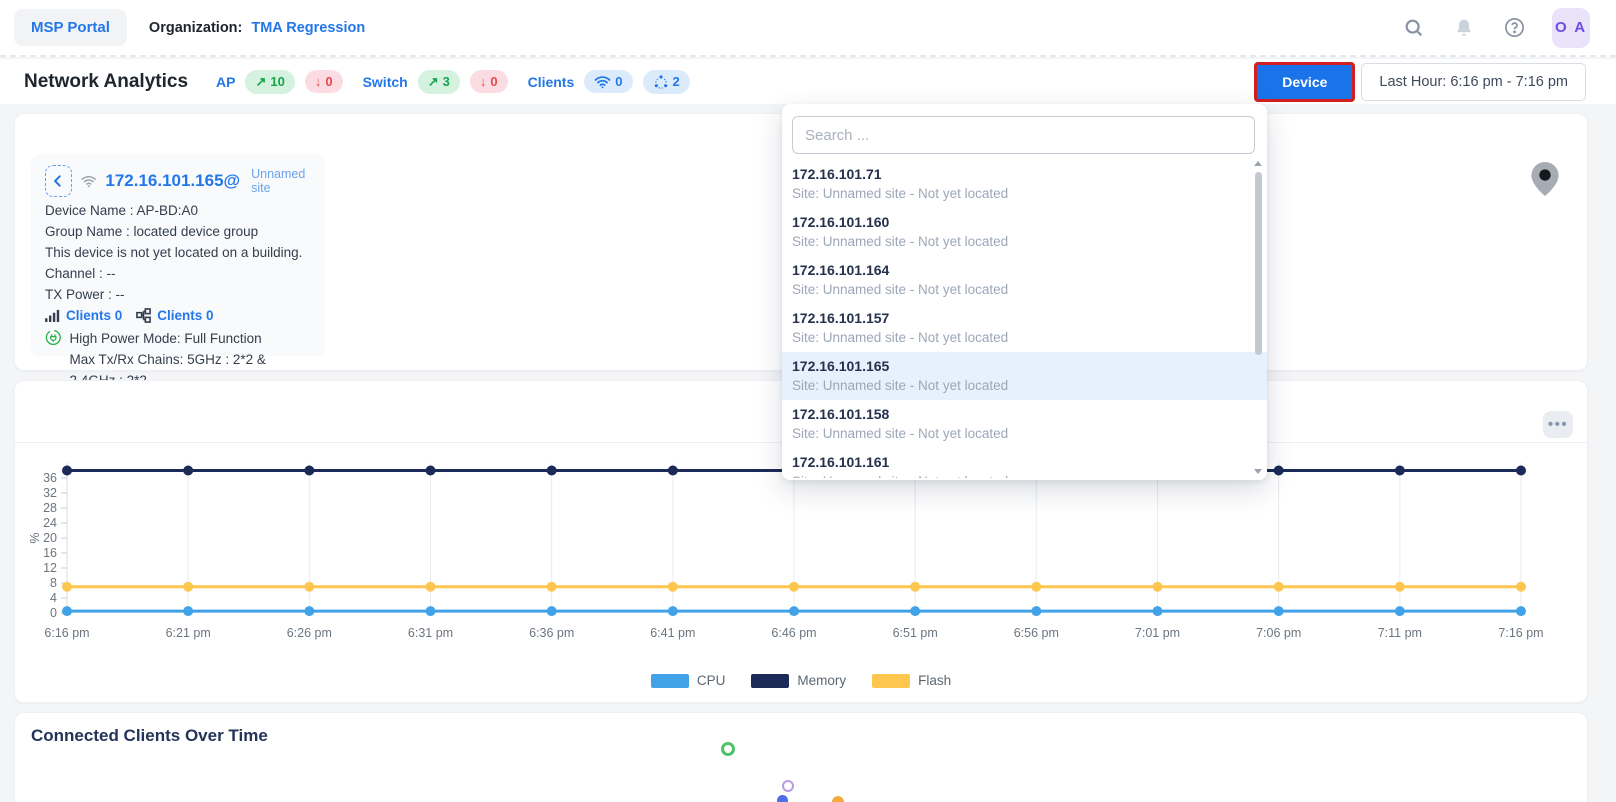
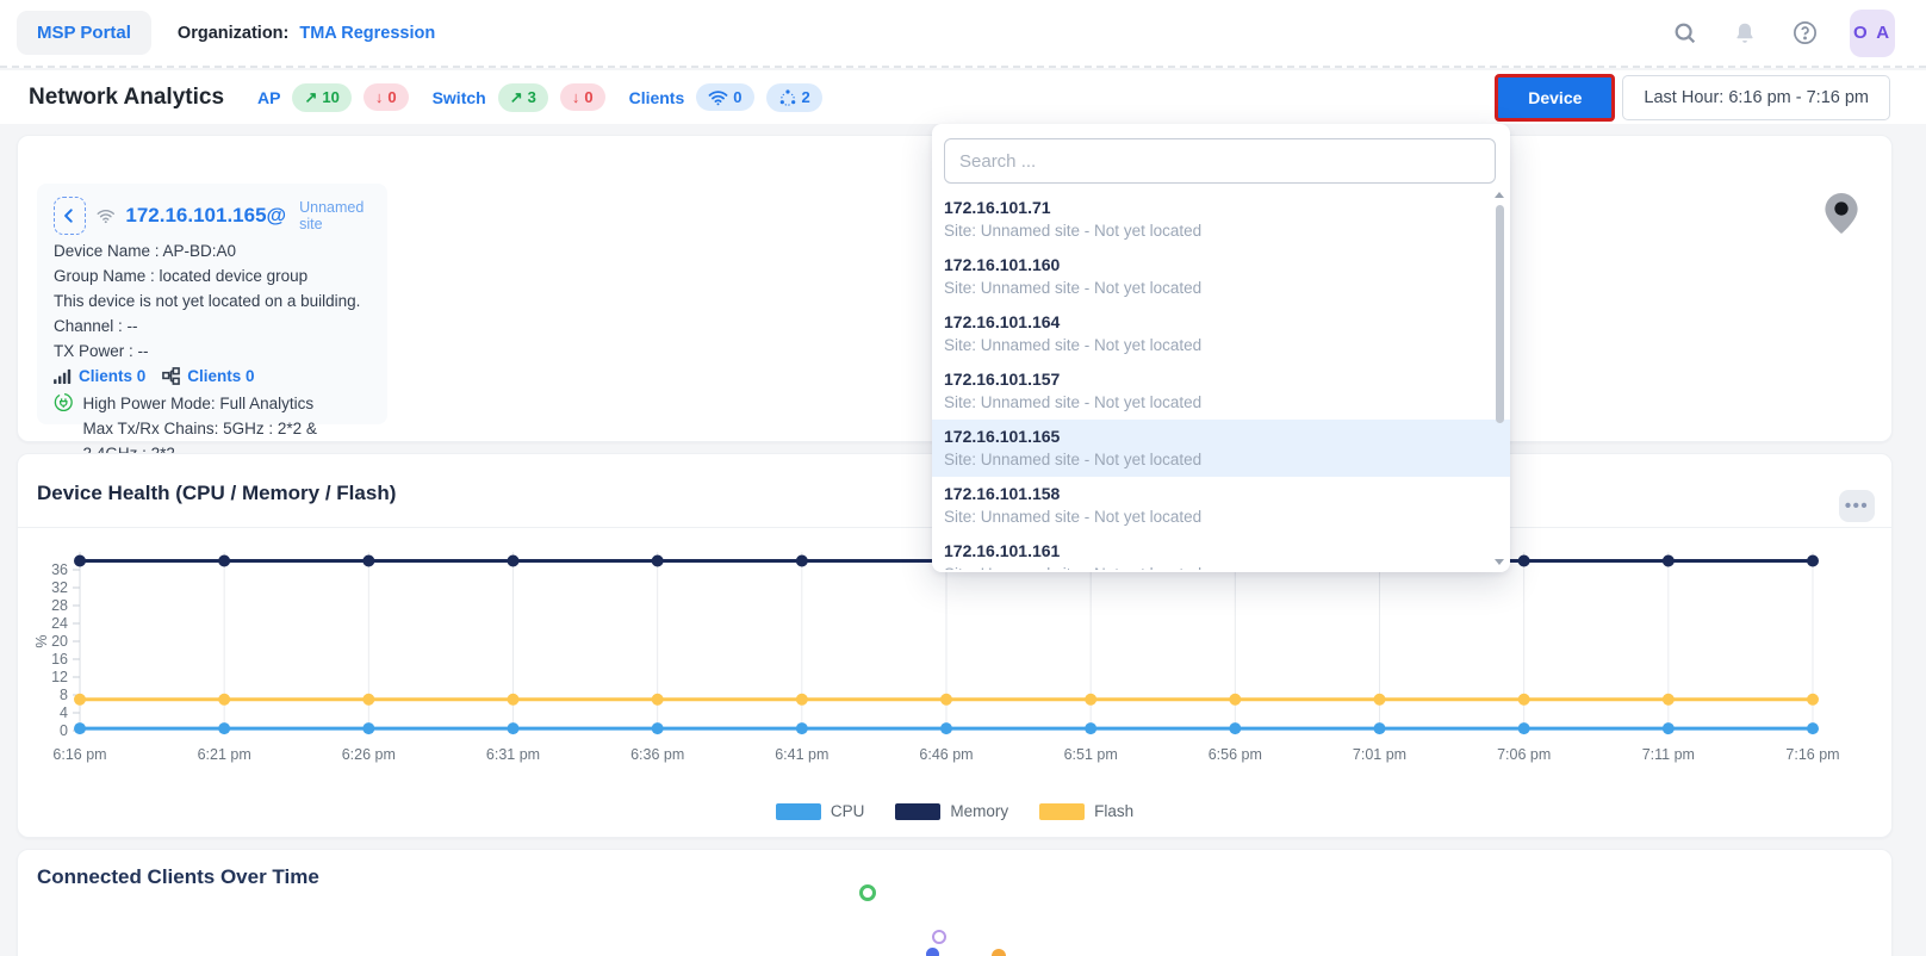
  MSP Portal
  Organization:
  TMA Regression
  O A
  Network Analytics
  AP
  ↗
  10
  ↓
  0
  Switch
  ↗
  3
  ↓
  0
  Clients
  0
  2
  Device
  Last Hour: 6:16 pm - 7:16 pm
  172.16.101.165@
  Unnamed site
  Device Name : AP-BD:A0
  Group Name : located device group
  This device is not yet located on a building.
  Channel : --
  TX Power : --
  Clients 0
  Clients 0
- High Power Mode: Full Function
+ High Power Mode: Full Analytics
  Max Tx/Rx Chains: 5GHz : 2*2 &
+ Device Health (CPU / Memory / Flash)
  •••
  6:16 pm
  6:21 pm
  6:26 pm
  6:31 pm
  6:36 pm
  6:41 pm
  6:46 pm
  6:51 pm
  6:56 pm
  7:01 pm
  7:06 pm
  7:11 pm
  7:16 pm
  0
  4
  8
  12
  16
  20
  24
  28
  32
  36
  CPU
  Memory
  Flash
  Connected Clients Over Time
  Search ...
  172.16.101.71
  Site: Unnamed site - Not yet located
  172.16.101.160
  Site: Unnamed site - Not yet located
  172.16.101.164
  Site: Unnamed site - Not yet located
  172.16.101.157
  Site: Unnamed site - Not yet located
  172.16.101.165
  Site: Unnamed site - Not yet located
  172.16.101.158
  Site: Unnamed site - Not yet located
  172.16.101.161
